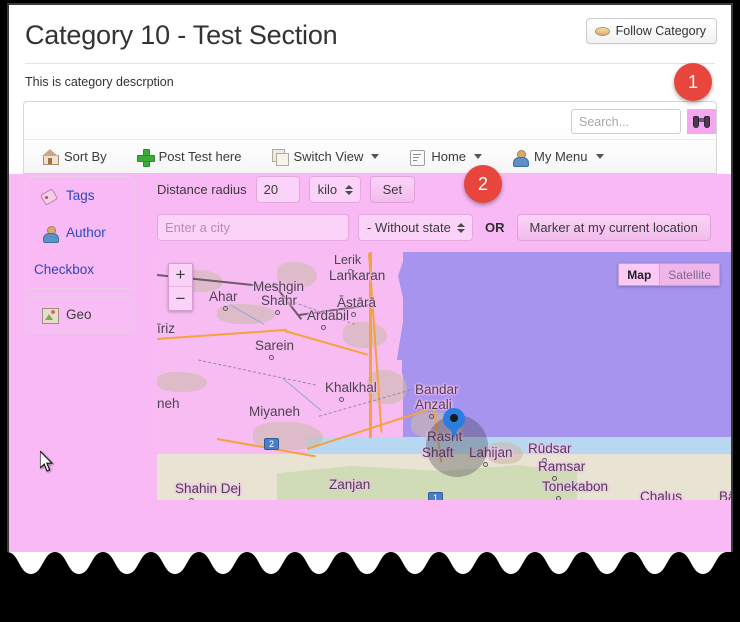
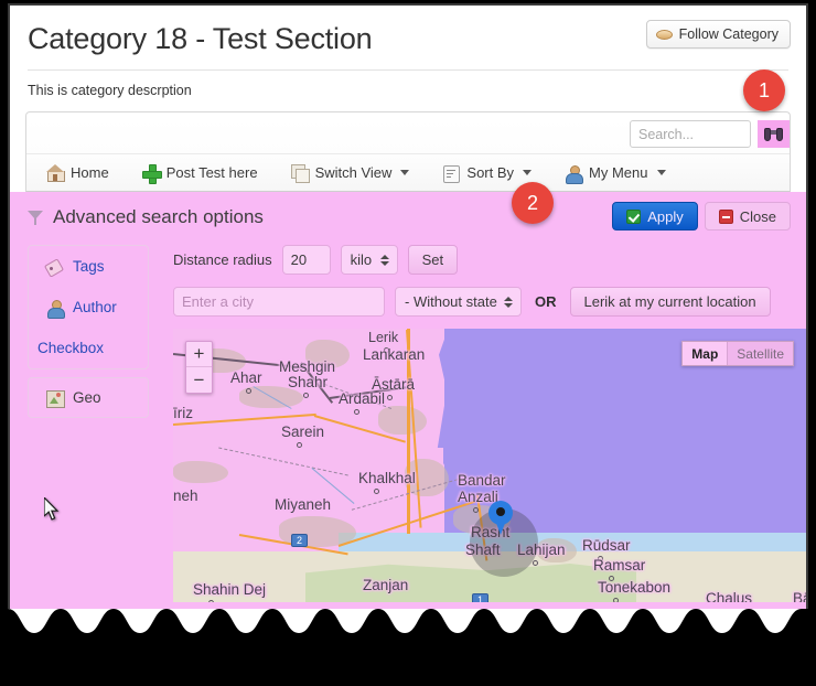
- Category 10 - Test Section
+ Category 18 - Test Section
  Follow Category
  This is category descrption
  Search...
- Sort By
+ Home
  Post Test here
  Switch View
- Home
+ Sort By
  My Menu
+ Advanced search options
+ Apply
+ Close
  Tags
  Author
  Checkbox
  Geo
  Distance radius
  20
  kilo
  Set
  Enter a city
  - Without state
  OR
- Marker at my current location
+ Lerik at my current location
  +
  −
  Map
  Satellite
  Ahar
  Meshgin
  Shahr
  Lerik
  Lankaran
  Āstārā
  Ardabil
  Sarein
  Khalkhal
  Miyaneh
  Bandar
  Anzali
  Shaft
  Lahijan
  Rūdsar
  Ramsar
  Tonekabon
  Chalus
  Zanjan
  Shahin Dej
  īriz
  neh
  2
  1
  1
  2
